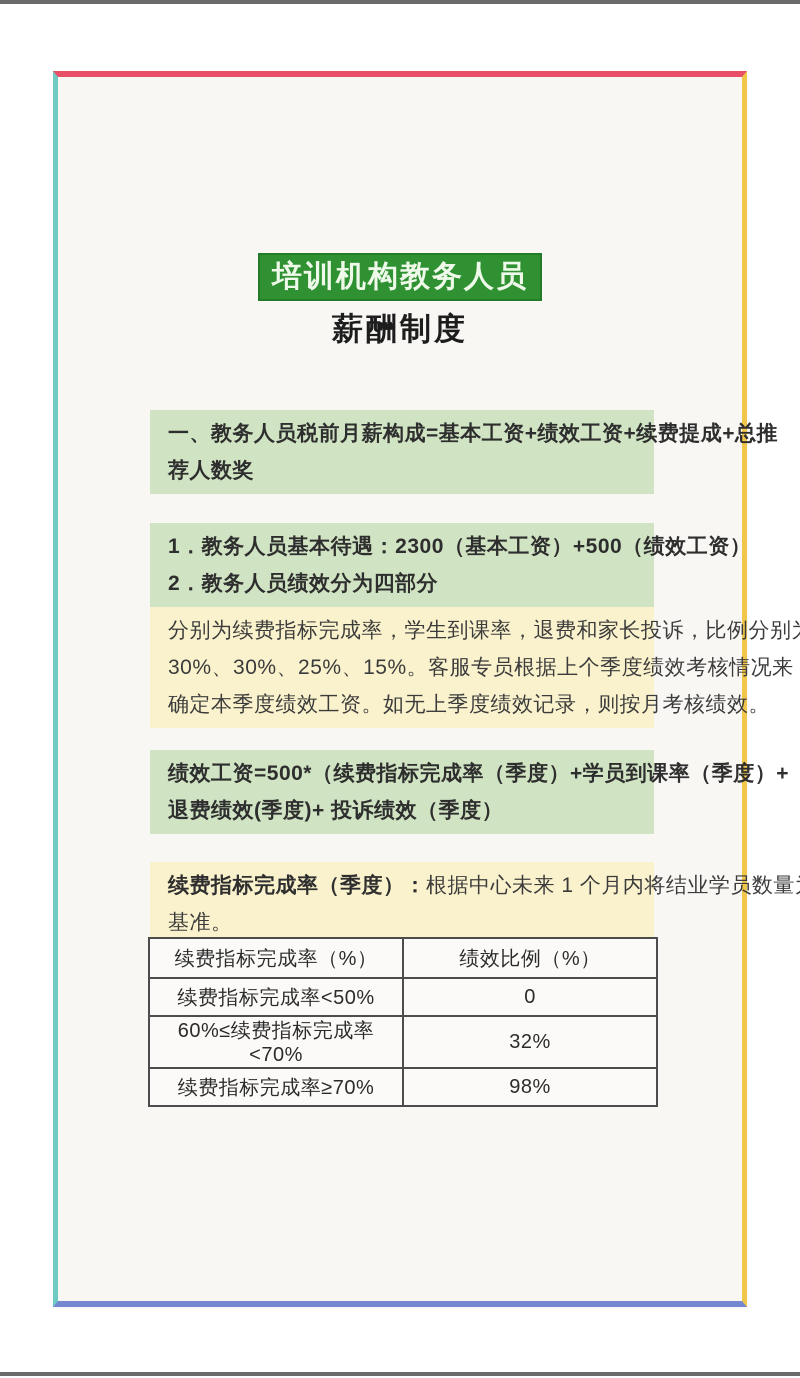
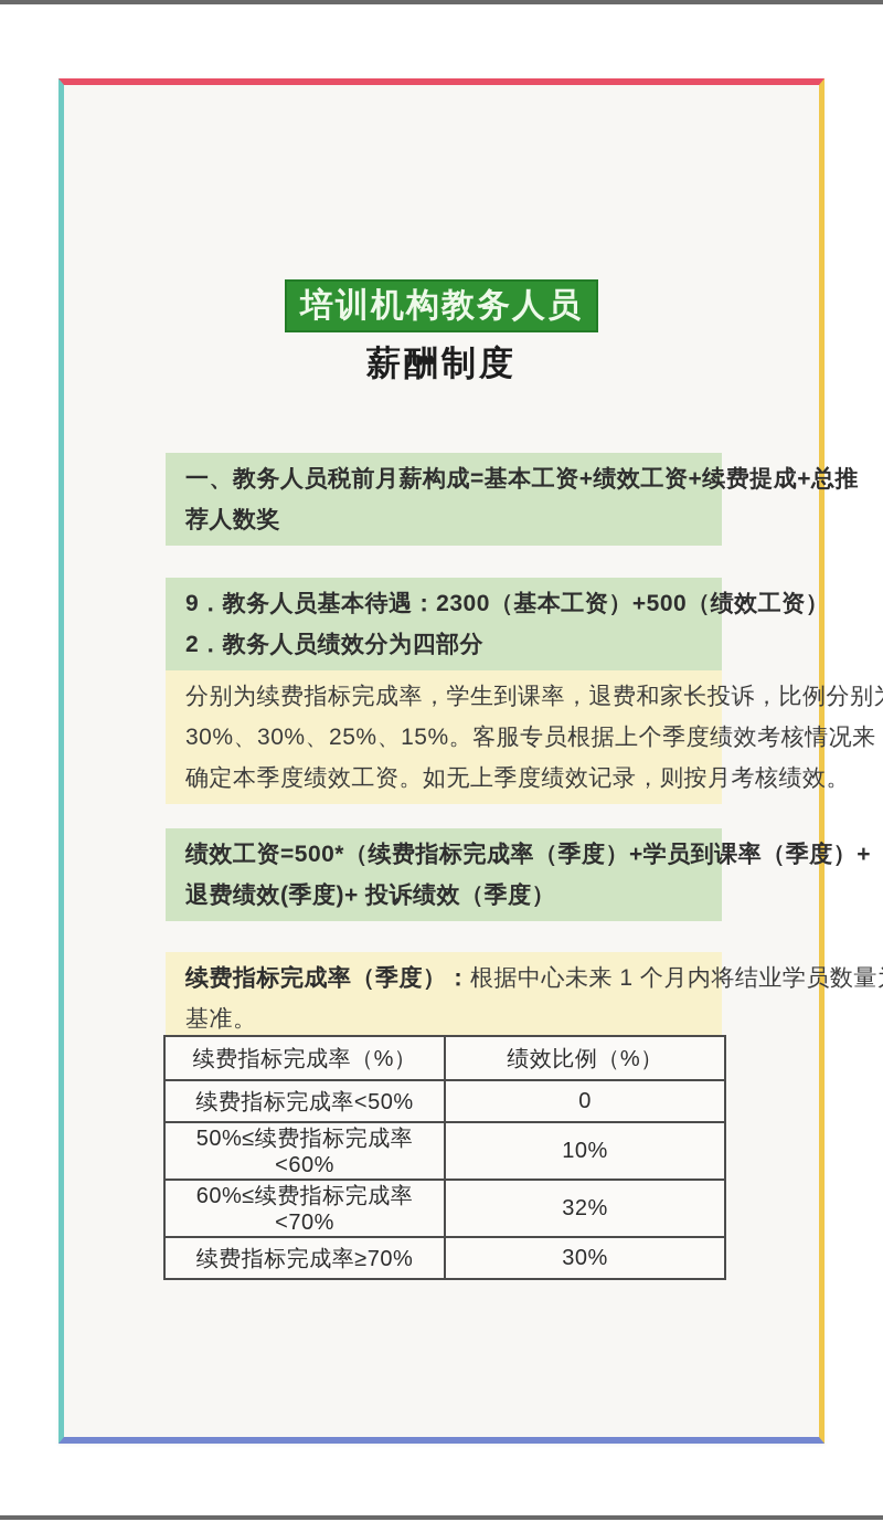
  培训机构教务人员
  薪酬制度
  一、教务人员税前月薪构成=基本工资+绩效工资+续费提成+总推
  荐人数奖
- 1．教务人员基本待遇：2300（基本工资）+500（绩效工资）
+ 9．教务人员基本待遇：2300（基本工资）+500（绩效工资）
  2．教务人员绩效分为四部分
  分别为续费指标完成率，学生到课率，退费和家长投诉，比例分别
  30%、30%、25%、15%。客服专员根据上个季度绩效考核情况来
  确定本季度绩效工资。如无上季度绩效记录，则按月考核绩效。
  绩效工资=500*（续费指标完成率（季度）+学员到课率（季度）+
  退费绩效(季度)+ 投诉绩效（季度）
  续费指标完成率（季度）：根据中心未来 1 个月内将结业学员数量
  基准。
  续费指标完成率（%）	绩效比例（%）
  续费指标完成率<50%	0
+ 50%≤续费指标完成率<60%	10%
  60%≤续费指标完成率<70%	32%
- 续费指标完成率≥70%	98%
+ 续费指标完成率≥70%	30%
